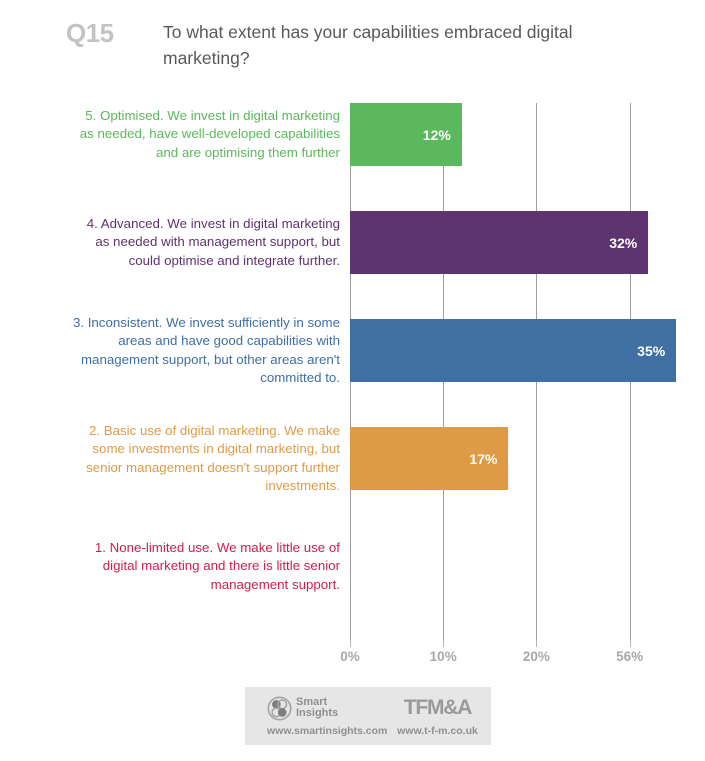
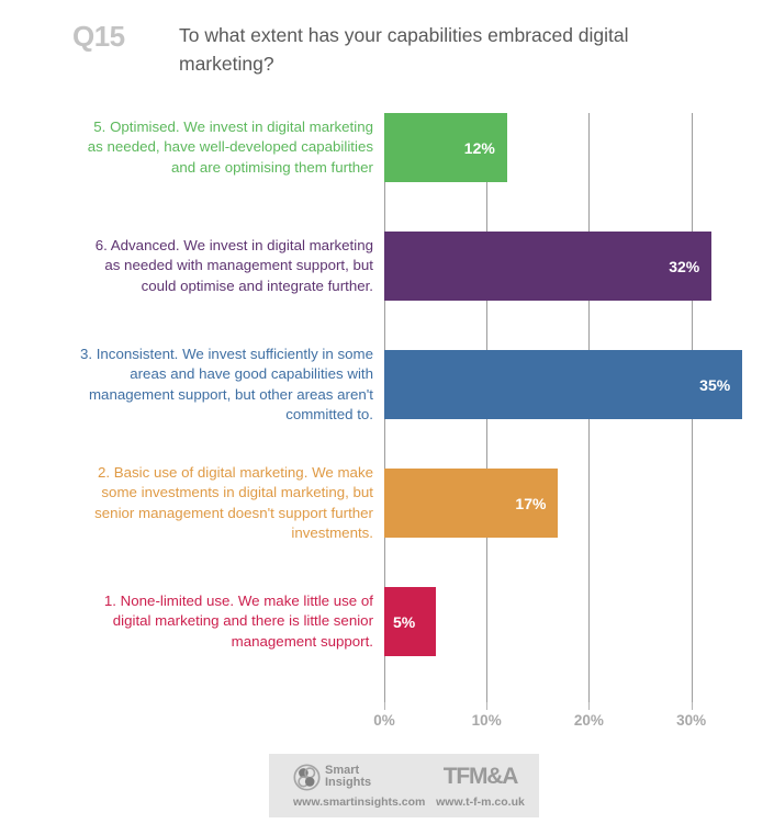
  Q15
  To what extent has your capabilities embraced digital marketing?
  0%
  10%
  20%
- 56%
+ 30%
  5. Optimised. We invest in digital marketing as needed, have well-developed capabilities and are optimising them further
  12%
- 4. Advanced. We invest in digital marketing as needed with management support, but could optimise and integrate further.
+ 6. Advanced. We invest in digital marketing as needed with management support, but could optimise and integrate further.
  32%
  3. Inconsistent. We invest sufficiently in some areas and have good capabilities with management support, but other areas aren't committed to.
  35%
  2. Basic use of digital marketing. We make some investments in digital marketing, but senior management doesn't support further investments.
  17%
  1. None-limited use. We make little use of digital marketing and there is little senior management support.
+ 5%
  Smart
  Insights
  www.smartinsights.com
  TFM&A
  www.t-f-m.co.uk
